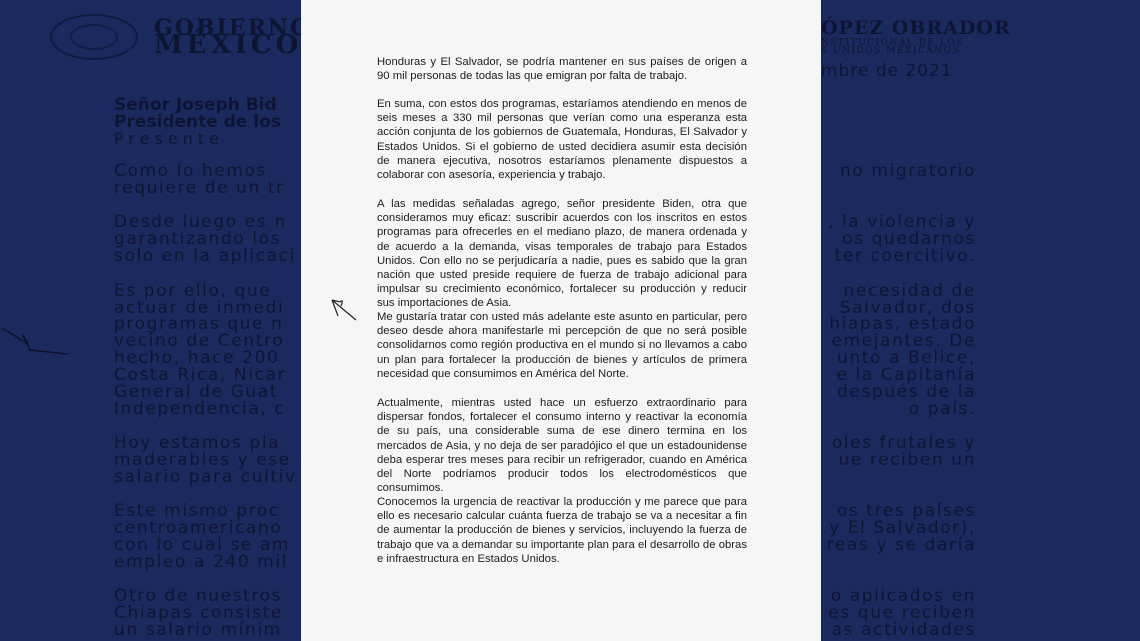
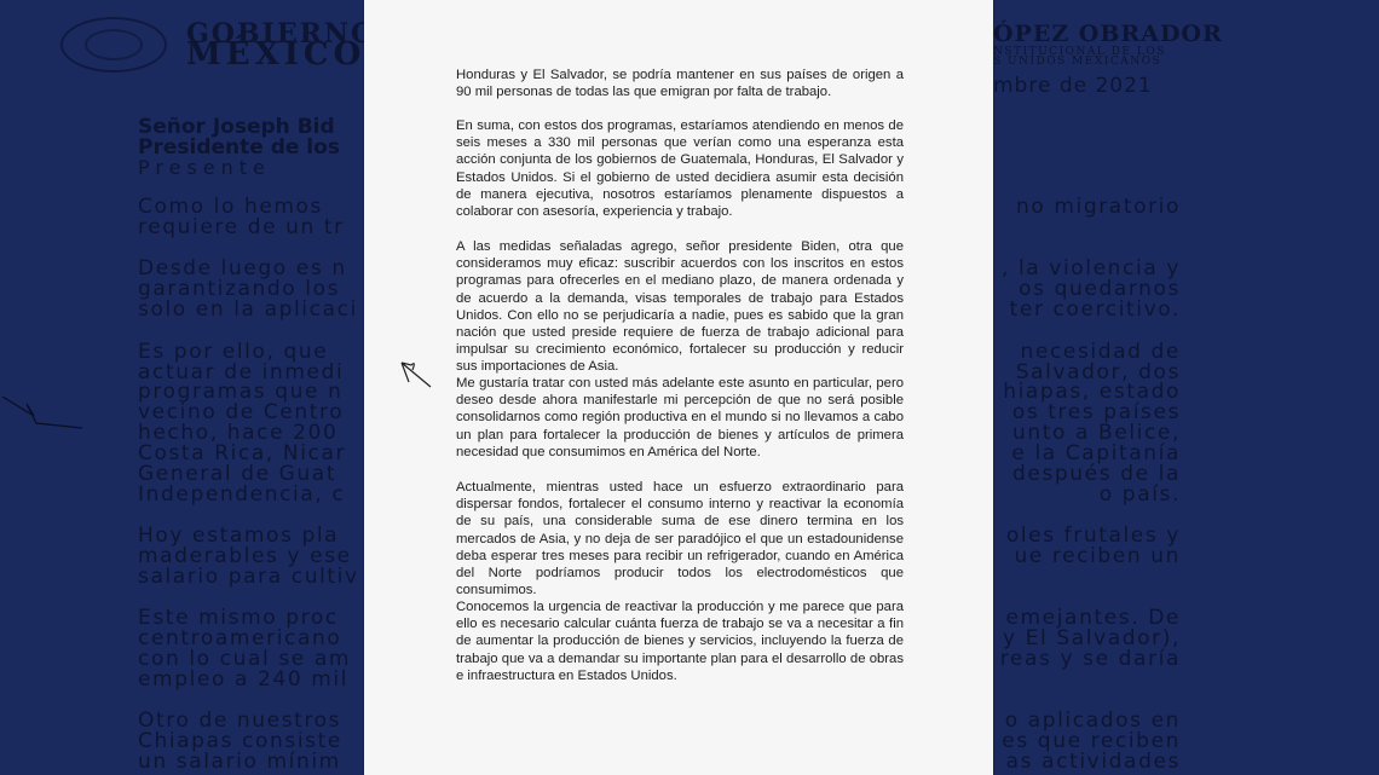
  GOBIERN
  MÉXICO
  ÓPEZ OBRADOR
  NSTITUCIONAL DE LOS
  S UNIDOS MEXICANOS
  mbre de 2021
  Señor Joseph Bid
  Presidente de los
  Presente
  Como lo hemos
  requiere de un tr
  Desde luego es n
  garantizando los
  solo en la aplicaci
  Es por ello, que
  actuar de inmedi
  programas que n
  vecino de Centro
  hecho, hace 200
  Costa Rica, Nicar
  General de Guat
  Independencia, c
  Hoy estamos pla
  maderables y ese
  salario para cultiv
  Este mismo proc
  centroamericano
  con lo cual se am
  empleo a 240 mil
  Otro de nuestros
  Chiapas consiste
  un salario mínim
  no migratorio
  , la violencia y
  os quedarnos
  ter coercitivo.
  necesidad de
  Salvador, dos
  hiapas, estado
- emejantes. De
+ os tres países
  unto a Belice,
  e la Capitanía
  después de la
  o país.
  oles frutales y
  ue reciben un
- os tres países
+ emejantes. De
  y El Salvador),
  reas y se daría
  o aplicados en
  es que reciben
  as actividades
  Honduras y El Salvador, se podría mantener en sus países de origen a 90 mil personas de todas las que emigran por falta de trabajo.
  En suma, con estos dos programas, estaríamos atendiendo en menos de seis meses a 330 mil personas que verían como una esperanza esta acción conjunta de los gobiernos de Guatemala, Honduras, El Salvador y Estados Unidos. Si el gobierno de usted decidiera asumir esta decisión de manera ejecutiva, nosotros estaríamos plenamente dispuestos a colaborar con asesoría, experiencia y trabajo.
  A las medidas señaladas agrego, señor presidente Biden, otra que consideramos muy eficaz: suscribir acuerdos con los inscritos en estos programas para ofrecerles en el mediano plazo, de manera ordenada y de acuerdo a la demanda, visas temporales de trabajo para Estados Unidos. Con ello no se perjudicaría a nadie, pues es sabido que la gran nación que usted preside requiere de fuerza de trabajo adicional para impulsar su crecimiento económico, fortalecer su producción y reducir sus importaciones de Asia.
  Me gustaría tratar con usted más adelante este asunto en particular, pero deseo desde ahora manifestarle mi percepción de que no será posible consolidarnos como región productiva en el mundo si no llevamos a cabo un plan para fortalecer la producción de bienes y artículos de primera necesidad que consumimos en América del Norte.
  Actualmente, mientras usted hace un esfuerzo extraordinario para dispersar fondos, fortalecer el consumo interno y reactivar la economía de su país, una considerable suma de ese dinero termina en los mercados de Asia, y no deja de ser paradójico el que un estadounidense deba esperar tres meses para recibir un refrigerador, cuando en América del Norte podríamos producir todos los electrodomésticos que consumimos.
  Conocemos la urgencia de reactivar la producción y me parece que para ello es necesario calcular cuánta fuerza de trabajo se va a necesitar a fin de aumentar la producción de bienes y servicios, incluyendo la fuerza de trabajo que va a demandar su importante plan para el desarrollo de obras e infraestructura en Estados Unidos.
